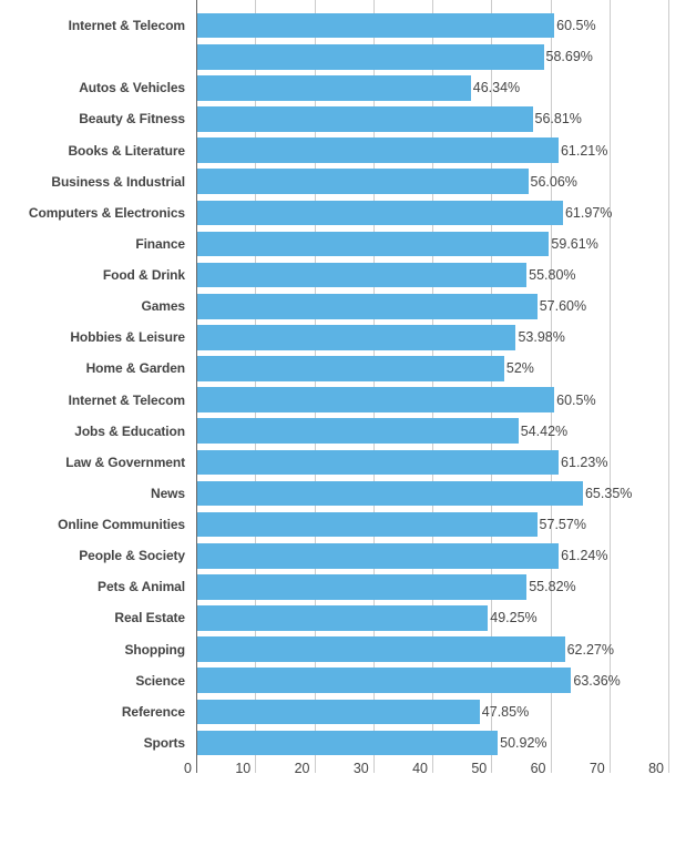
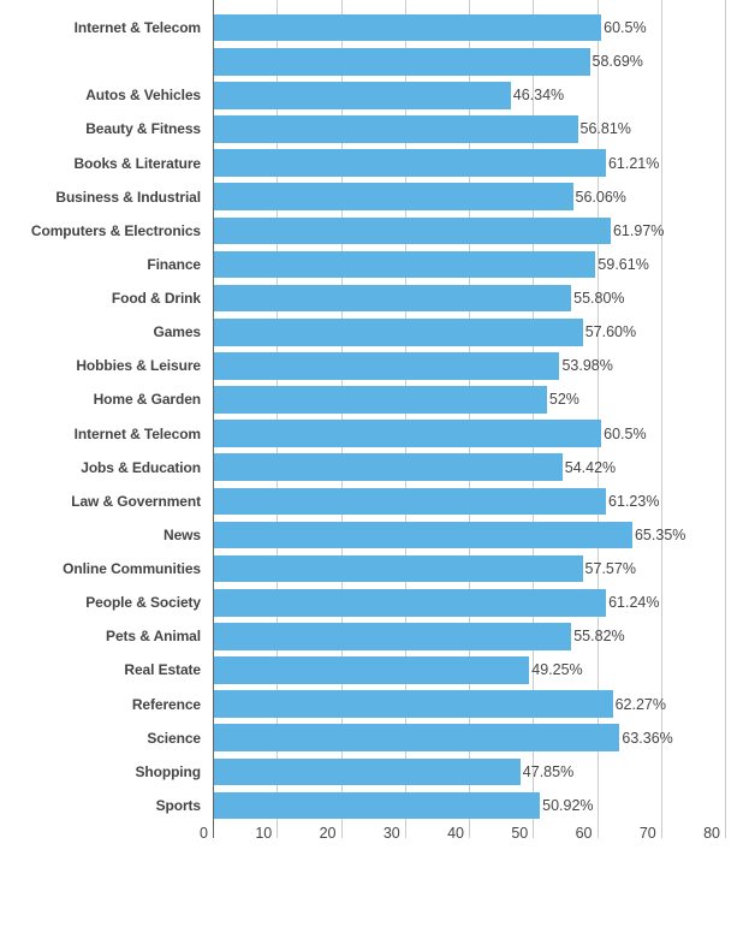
  Internet & Telecom
  60.5%
  58.69%
  Autos & Vehicles
  46.34%
  Beauty & Fitness
  56.81%
  Books & Literature
  61.21%
  Business & Industrial
  56.06%
  Computers & Electronics
  61.97%
  Finance
  59.61%
  Food & Drink
  55.80%
  Games
  57.60%
  Hobbies & Leisure
  53.98%
  Home & Garden
  52%
  Internet & Telecom
  60.5%
  Jobs & Education
  54.42%
  Law & Government
  61.23%
  News
  65.35%
  Online Communities
  57.57%
  People & Society
  61.24%
  Pets & Animal
  55.82%
  Real Estate
  49.25%
- Shopping
+ Reference
  62.27%
  Science
  63.36%
- Reference
+ Shopping
  47.85%
  Sports
  50.92%
  0
  10
  20
  30
  40
  50
  60
  70
  80
